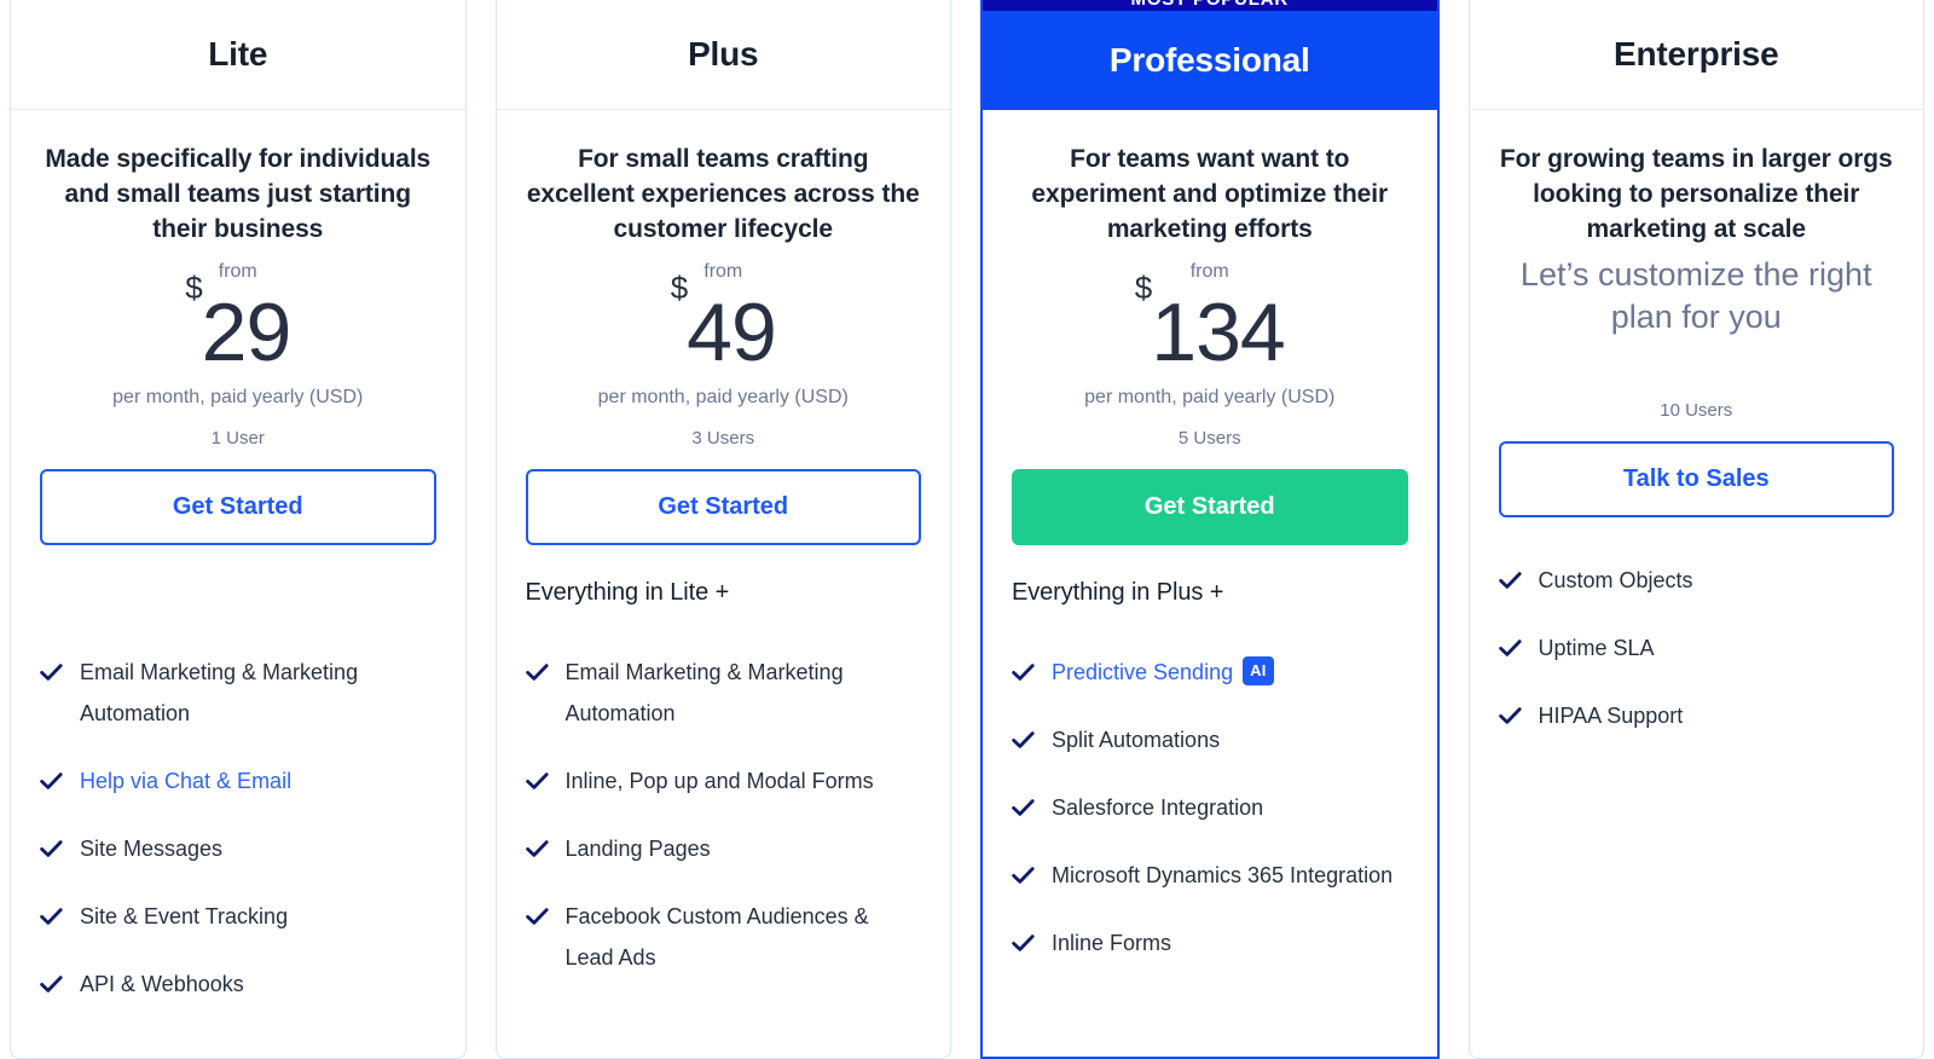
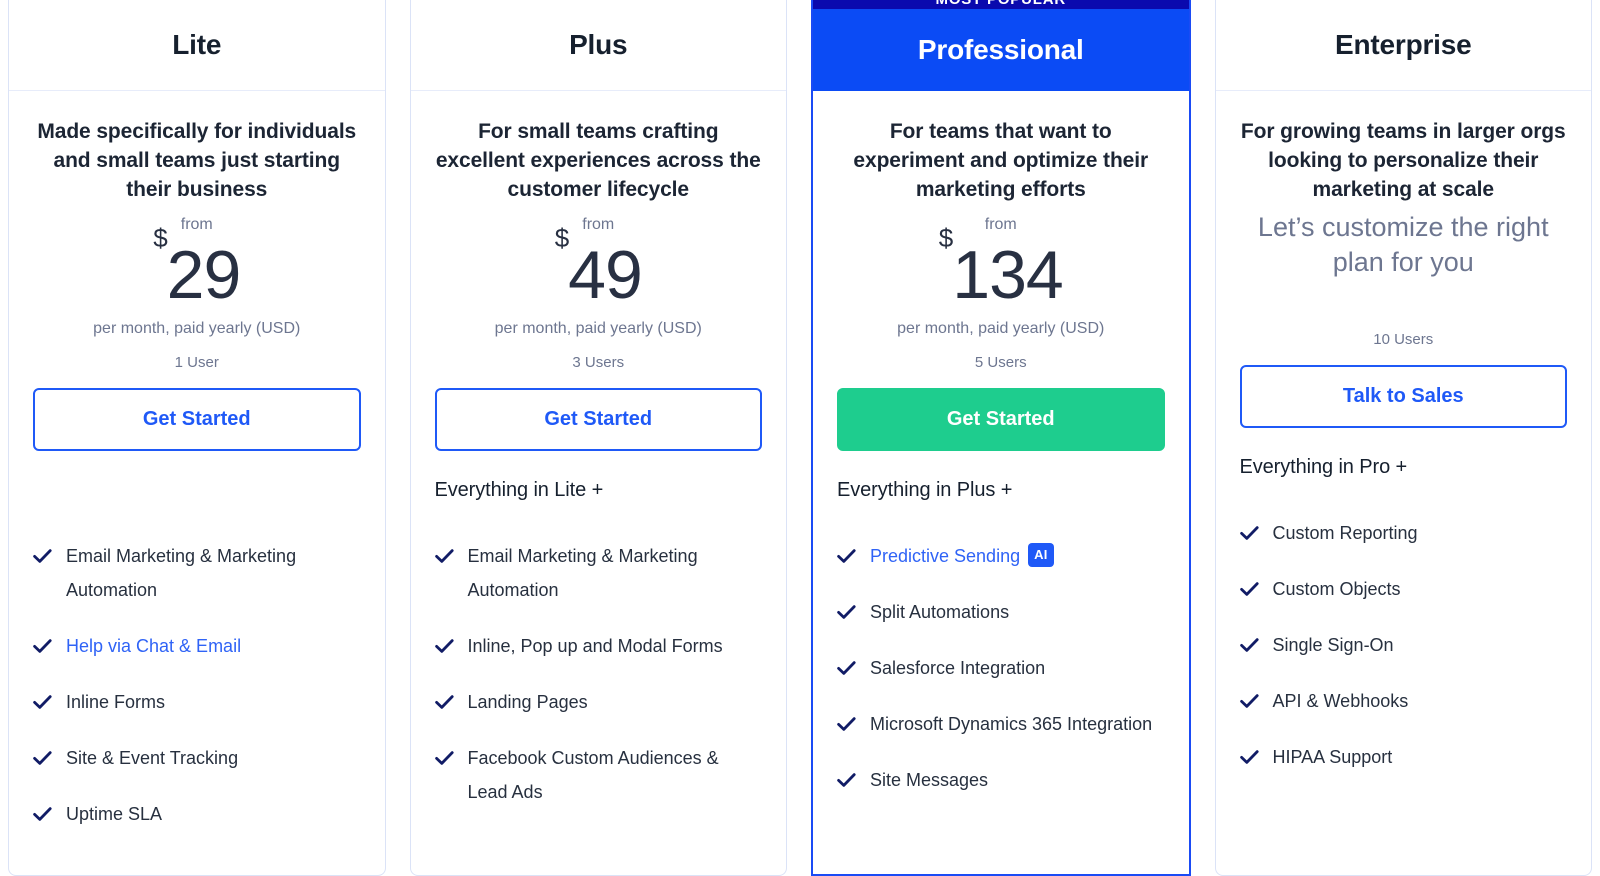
  Lite
  Made specifically for individuals and small teams just starting their business
  from
  $29
  per month, paid yearly (USD)
  1 User
  Get Started
  Email Marketing & Marketing Automation
  Help via Chat & Email
- Site Messages
+ Inline Forms
  Site & Event Tracking
- API & Webhooks
+ Uptime SLA
  Plus
  For small teams crafting excellent experiences across the customer lifecycle
  from
  $49
  per month, paid yearly (USD)
  3 Users
  Get Started
  Everything in Lite +
  Email Marketing & Marketing Automation
  Inline, Pop up and Modal Forms
  Landing Pages
  Facebook Custom Audiences & Lead Ads
  Professional
- For teams want want to experiment and optimize their marketing efforts
+ For teams that want to experiment and optimize their marketing efforts
  from
  $134
  per month, paid yearly (USD)
  5 Users
  Get Started
  Everything in Plus +
  Predictive Sending AI
  Split Automations
  Salesforce Integration
  Microsoft Dynamics 365 Integration
- Inline Forms
+ Site Messages
  Enterprise
  For growing teams in larger orgs looking to personalize their marketing at scale
  Let’s customize the right plan for you
  10 Users
  Talk to Sales
+ Everything in Pro +
+ Custom Reporting
  Custom Objects
+ Single Sign-On
- Uptime SLA
+ API & Webhooks
  HIPAA Support
